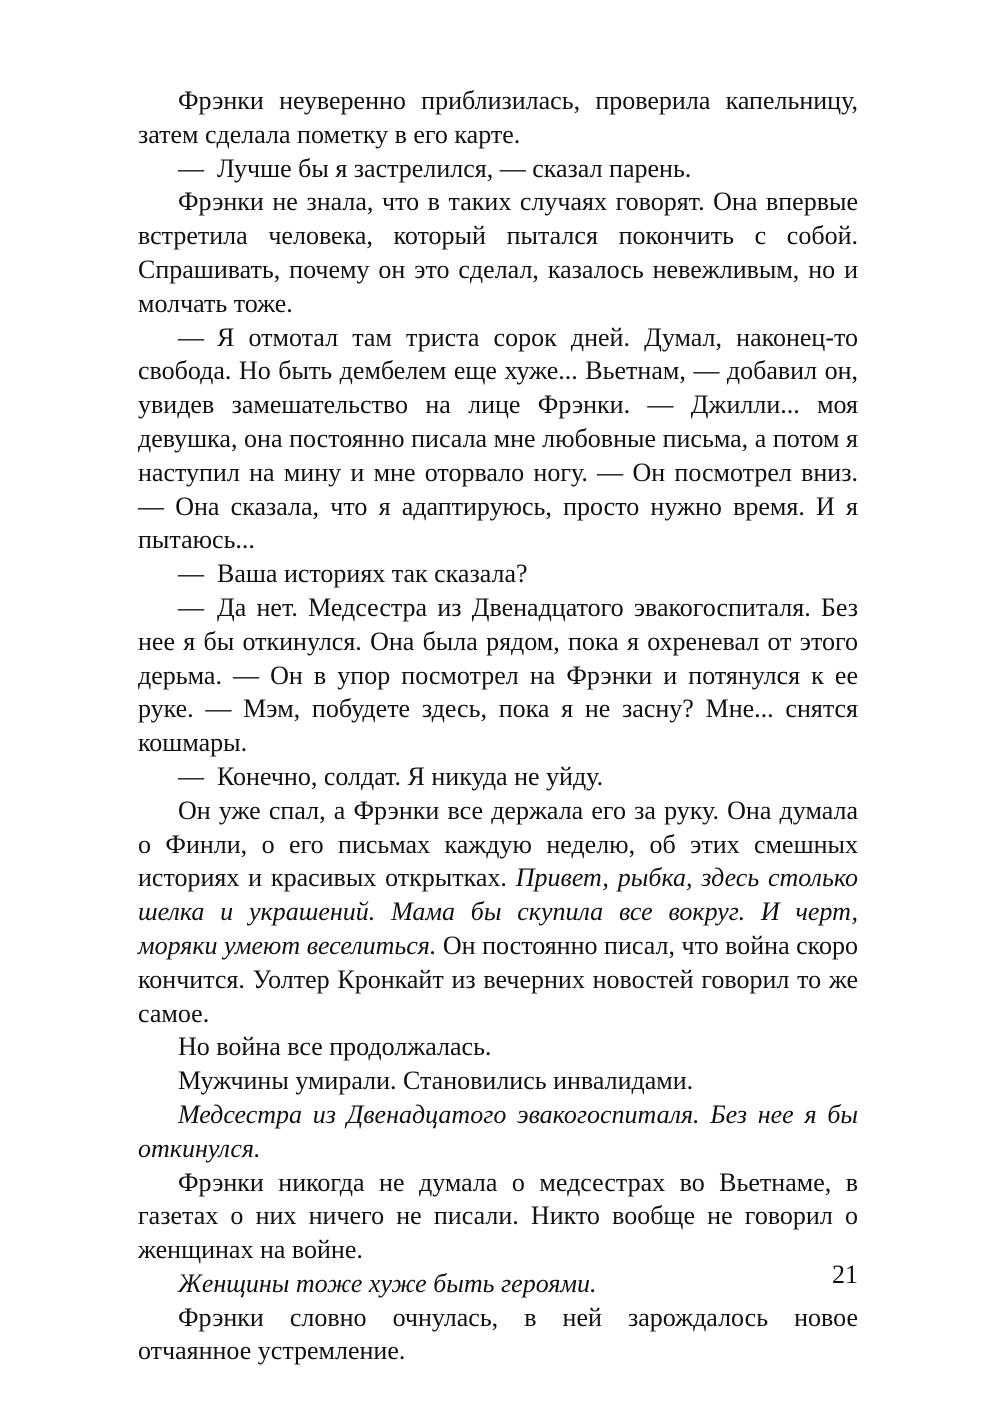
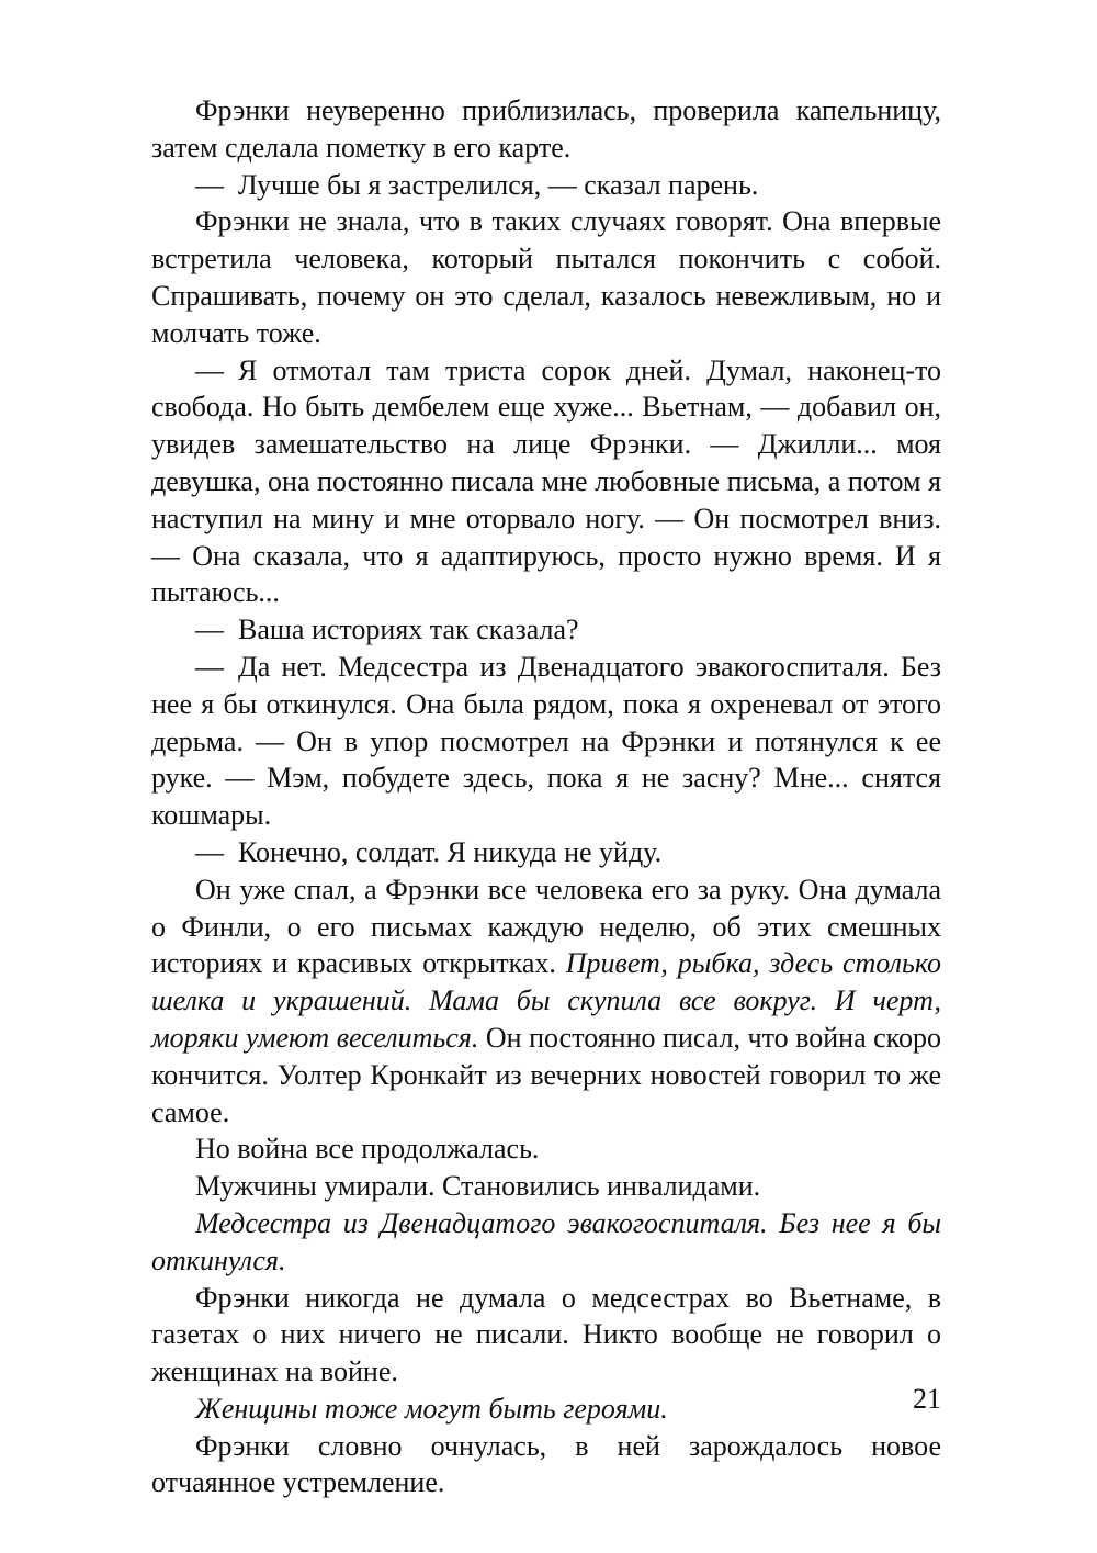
  Фрэнки неуверенно приблизилась, проверила капельницу, затем сделала пометку в его карте.
  — Лучше бы я застрелился, — сказал парень.
  Фрэнки не знала, что в таких случаях говорят. Она впервые встретила человека, который пытался покончить с собой. Спрашивать, почему он это сделал, казалось невежливым, но и молчать тоже.
  — Я отмотал там триста сорок дней. Думал, наконец-то свобода. Но быть дембелем еще хуже... Вьетнам, — добавил он, увидев замешательство на лице Фрэнки. — Джилли... моя девушка, она постоянно писала мне любовные письма, а потом я наступил на мину и мне оторвало ногу. — Он посмотрел вниз. — Она сказала, что я адаптируюсь, просто нужно время. И я пытаюсь...
  — Ваша историях так сказала?
  — Да нет. Медсестра из Двенадцатого эвакогоспиталя. Без нее я бы откинулся. Она была рядом, пока я охреневал от этого дерьма. — Он в упор посмотрел на Фрэнки и потянулся к ее руке. — Мэм, побудете здесь, пока я не засну? Мне... снятся кошмары.
  — Конечно, солдат. Я никуда не уйду.
- Он уже спал, а Фрэнки все держала его за руку. Она думала о Финли, о его письмах каждую неделю, об этих смешных историях и красивых открытках. Привет, рыбка, здесь столько шелка и украшений. Мама бы скупила все вокруг. И черт, моряки умеют веселиться. Он постоянно писал, что война скоро кончится. Уолтер Кронкайт из вечерних новостей говорил то же самое.
+ Он уже спал, а Фрэнки все человека его за руку. Она думала о Финли, о его письмах каждую неделю, об этих смешных историях и красивых открытках. Привет, рыбка, здесь столько шелка и украшений. Мама бы скупила все вокруг. И черт, моряки умеют веселиться. Он постоянно писал, что война скоро кончится. Уолтер Кронкайт из вечерних новостей говорил то же самое.
  Но война все продолжалась.
  Мужчины умирали. Становились инвалидами.
  Медсестра из Двенадцатого эвакогоспиталя. Без нее я бы откинулся.
  Фрэнки никогда не думала о медсестрах во Вьетнаме, в газетах о них ничего не писали. Никто вообще не говорил о женщинах на войне.
- Женщины тоже хуже быть героями.
+ Женщины тоже могут быть героями.
  Фрэнки словно очнулась, в ней зарождалось новое отчаянное устремление.
  21
